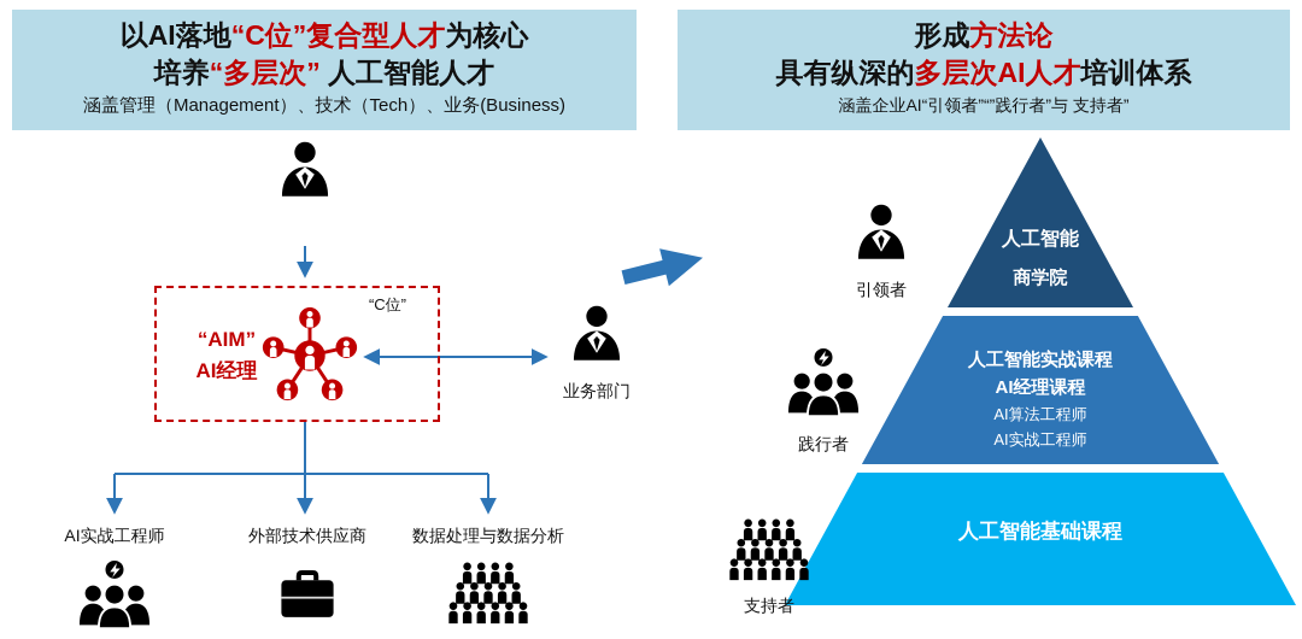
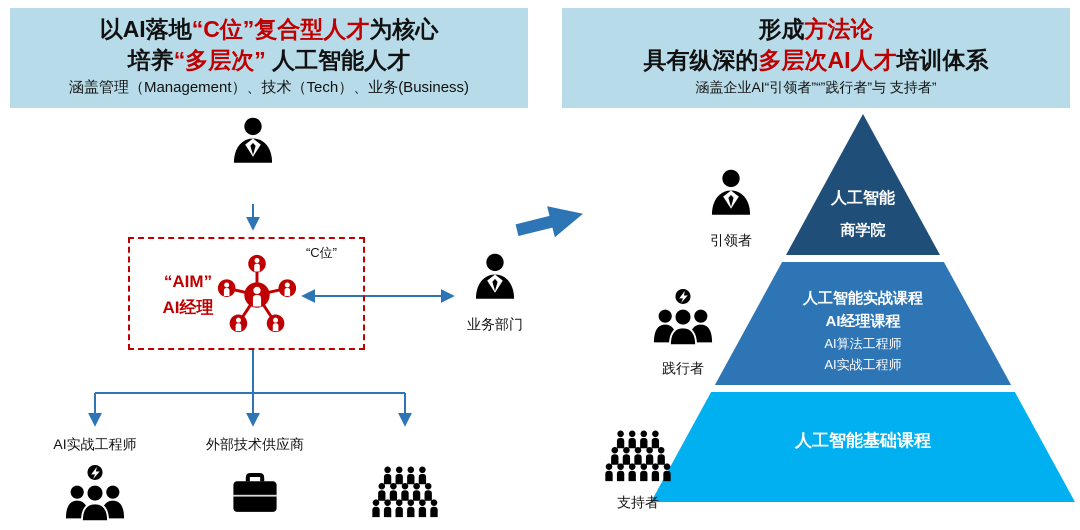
  以AI落地“C位”复合型人才为核心
  培养“多层次” 人工智能人才
  涵盖管理（Management）、技术（Tech）、业务(Business)
  形成方法论
  具有纵深的多层次AI人才培训体系
  涵盖企业AI“引领者”“”践行者”与 支持者”
  “C位”
  “AIM”
  AI经理
  业务部门
  AI实战工程师
  外部技术供应商
- 数据处理与数据分析
  人工智能
  商学院
  人工智能实战课程
  AI经理课程
  AI算法工程师
  AI实战工程师
  人工智能基础课程
  引领者
  践行者
  支持者
